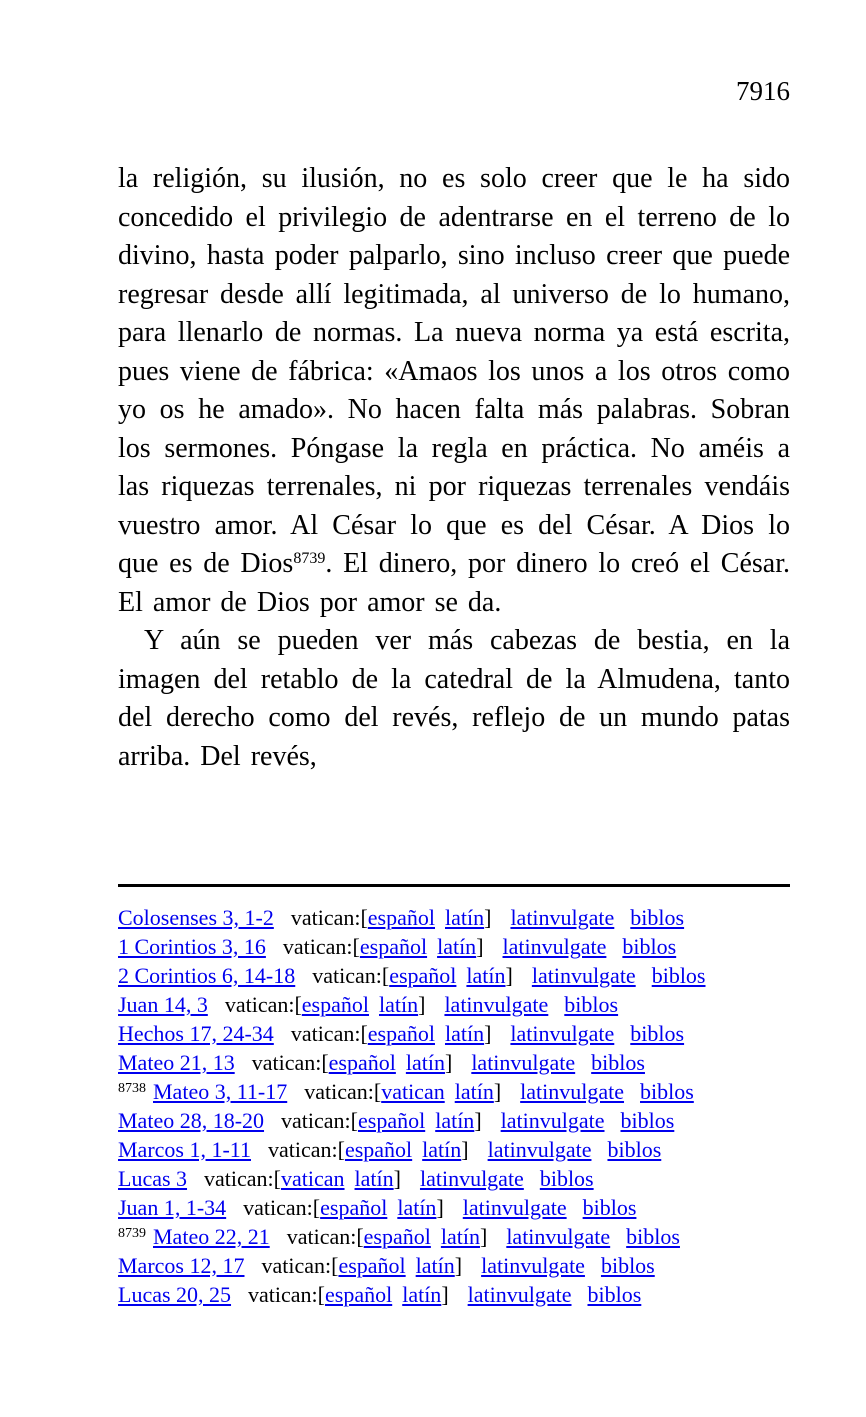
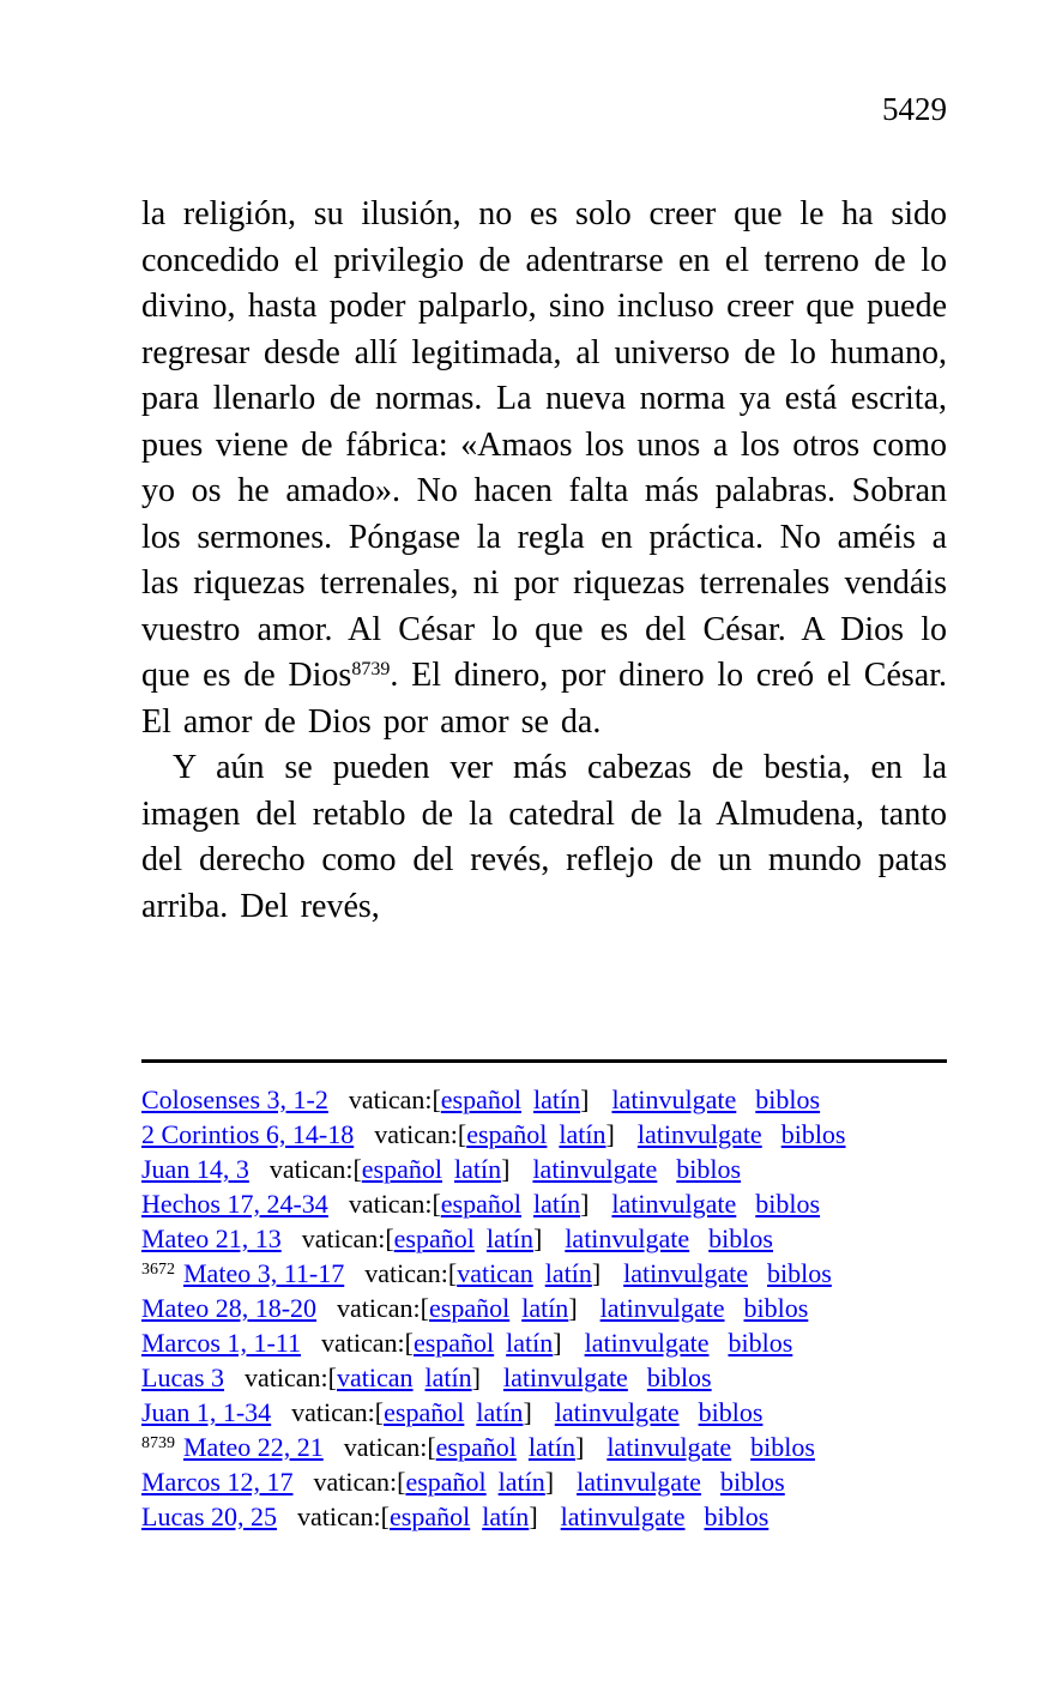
- 7916
+ 5429
  la religión, su ilusión, no es solo creer que le ha sido concedido el privilegio de adentrarse en el terreno de lo divino, hasta poder palparlo, sino incluso creer que puede regresar desde allí legitimada, al universo de lo humano, para llenarlo de normas. La nueva norma ya está escrita, pues viene de fábrica: «Amaos los unos a los otros como yo os he amado». No hacen falta más palabras. Sobran los sermones. Póngase la regla en práctica. No améis a las riquezas terrenales, ni por riquezas terrenales vendáis vuestro amor. Al César lo que es del César. A Dios lo que es de Dios8739. El dinero, por dinero lo creó el César. El amor de Dios por amor se da.
  Y aún se pueden ver más cabezas de bestia, en la imagen del retablo de la catedral de la Almudena, tanto del derecho como del revés, reflejo de un mundo patas arriba. Del revés,
  Colosenses 3, 1-2 vatican:[español latín] latinvulgate biblos
- 1 Corintios 3, 16 vatican:[español latín] latinvulgate biblos
  2 Corintios 6, 14-18 vatican:[español latín] latinvulgate biblos
  Juan 14, 3 vatican:[español latín] latinvulgate biblos
  Hechos 17, 24-34 vatican:[español latín] latinvulgate biblos
  Mateo 21, 13 vatican:[español latín] latinvulgate biblos
- 8738 Mateo 3, 11-17 vatican:[vatican latín] latinvulgate biblos
+ 3672 Mateo 3, 11-17 vatican:[vatican latín] latinvulgate biblos
  Mateo 28, 18-20 vatican:[español latín] latinvulgate biblos
  Marcos 1, 1-11 vatican:[español latín] latinvulgate biblos
  Lucas 3 vatican:[vatican latín] latinvulgate biblos
  Juan 1, 1-34 vatican:[español latín] latinvulgate biblos
  8739 Mateo 22, 21 vatican:[español latín] latinvulgate biblos
  Marcos 12, 17 vatican:[español latín] latinvulgate biblos
  Lucas 20, 25 vatican:[español latín] latinvulgate biblos
